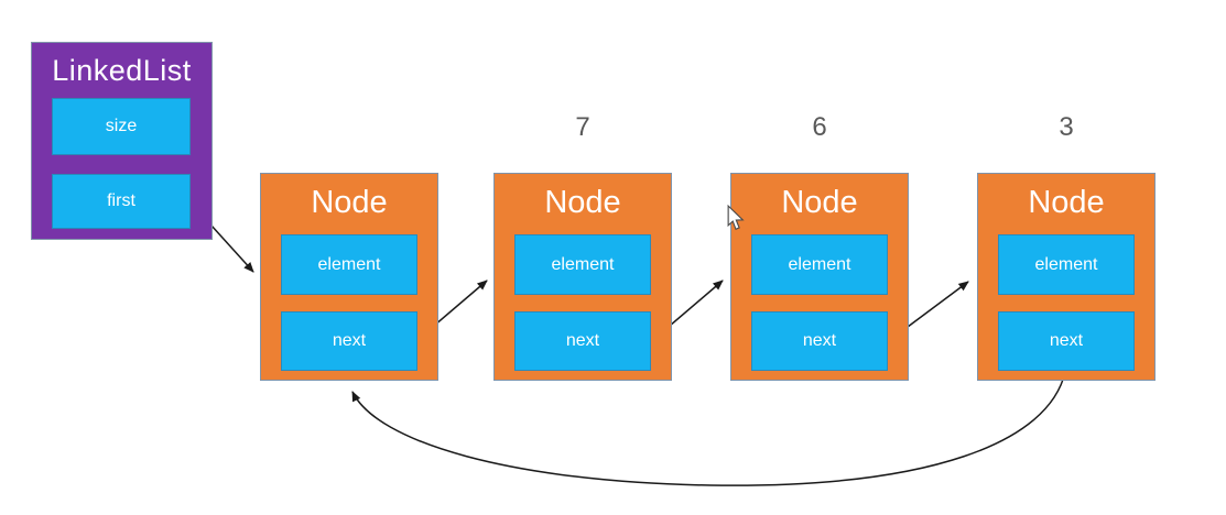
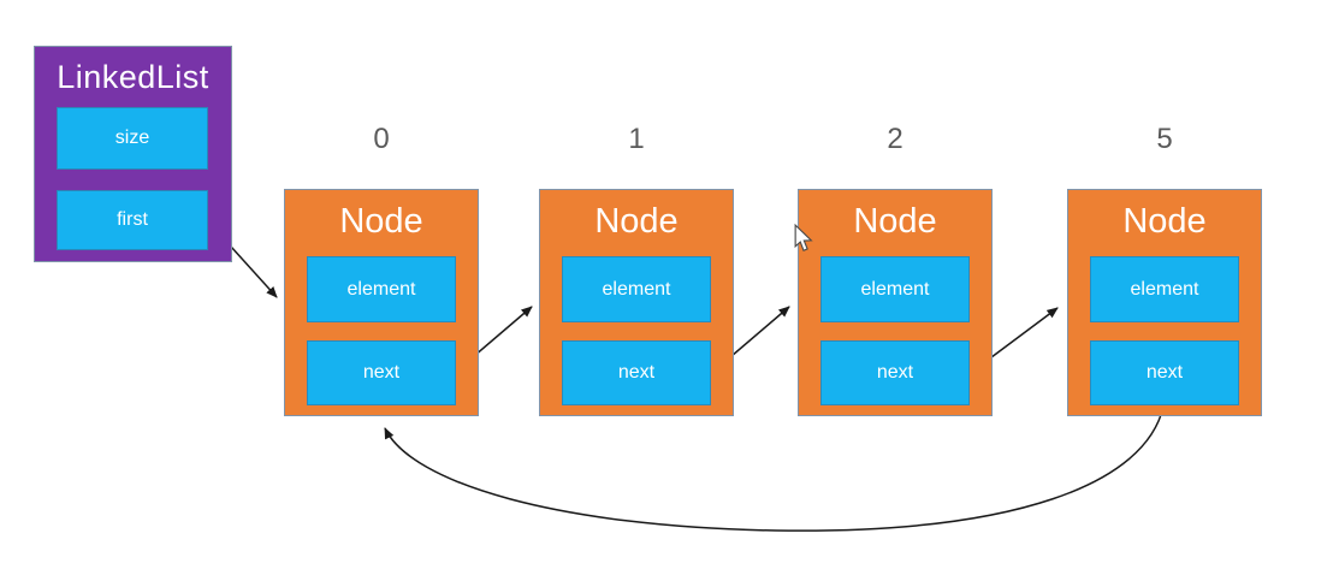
  LinkedList
  size
  first
+ 0
- 7
+ 1
- 6
+ 2
- 3
+ 5
  Node
  element
  next
  Node
  element
  next
  Node
  element
  next
  Node
  element
  next
